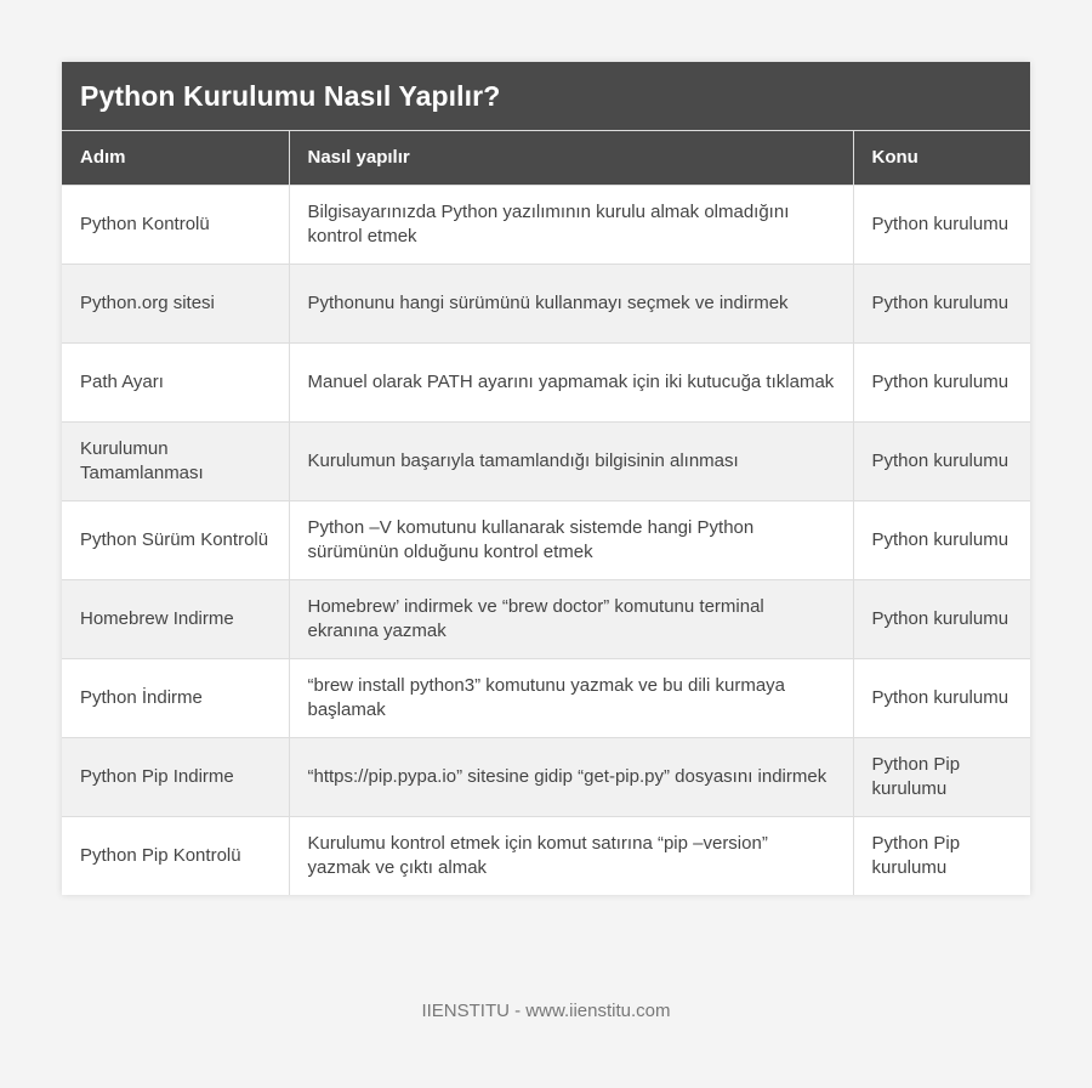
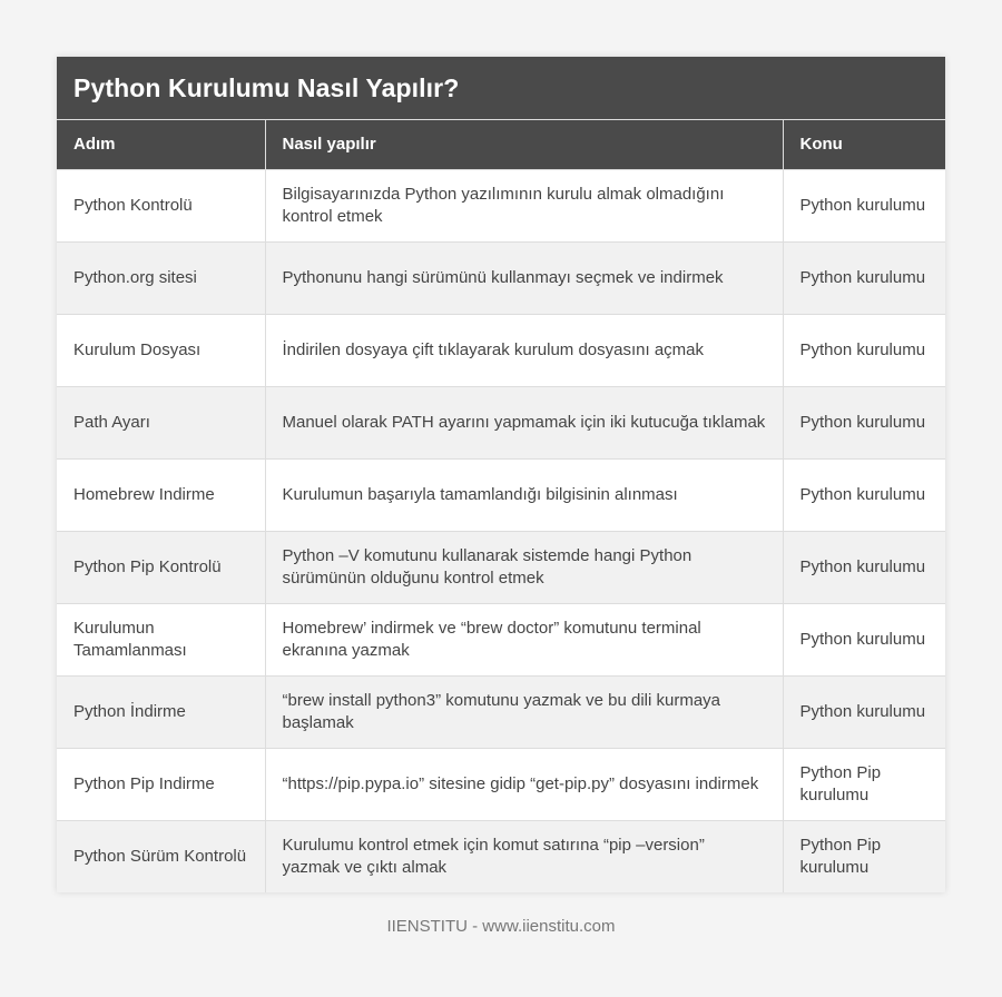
  Python Kurulumu Nasıl Yapılır?
  Adım	Nasıl yapılır	Konu
  Python Kontrolü	Bilgisayarınızda Python yazılımının kurulu almak olmadığını kontrol etmek	Python kurulumu
  Python.org sitesi	Pythonunu hangi sürümünü kullanmayı seçmek ve indirmek	Python kurulumu
+ Kurulum Dosyası	İndirilen dosyaya çift tıklayarak kurulum dosyasını açmak	Python kurulumu
  Path Ayarı	Manuel olarak PATH ayarını yapmamak için iki kutucuğa tıklamak	Python kurulumu
- Kurulumun Tamamlanması	Kurulumun başarıyla tamamlandığı bilgisinin alınması	Python kurulumu
+ Homebrew Indirme	Kurulumun başarıyla tamamlandığı bilgisinin alınması	Python kurulumu
- Python Sürüm Kontrolü	Python –V komutunu kullanarak sistemde hangi Python sürümünün olduğunu kontrol etmek	Python kurulumu
+ Python Pip Kontrolü	Python –V komutunu kullanarak sistemde hangi Python sürümünün olduğunu kontrol etmek	Python kurulumu
- Homebrew Indirme	Homebrew’ indirmek ve “brew doctor” komutunu terminal ekranına yazmak	Python kurulumu
+ Kurulumun Tamamlanması	Homebrew’ indirmek ve “brew doctor” komutunu terminal ekranına yazmak	Python kurulumu
  Python İndirme	“brew install python3” komutunu yazmak ve bu dili kurmaya başlamak	Python kurulumu
  Python Pip Indirme	“https://pip.pypa.io” sitesine gidip “get-pip.py” dosyasını indirmek	Python Pip kurulumu
- Python Pip Kontrolü	Kurulumu kontrol etmek için komut satırına “pip –version” yazmak ve çıktı almak	Python Pip kurulumu
+ Python Sürüm Kontrolü	Kurulumu kontrol etmek için komut satırına “pip –version” yazmak ve çıktı almak	Python Pip kurulumu
  IIENSTITU - www.iienstitu.com
